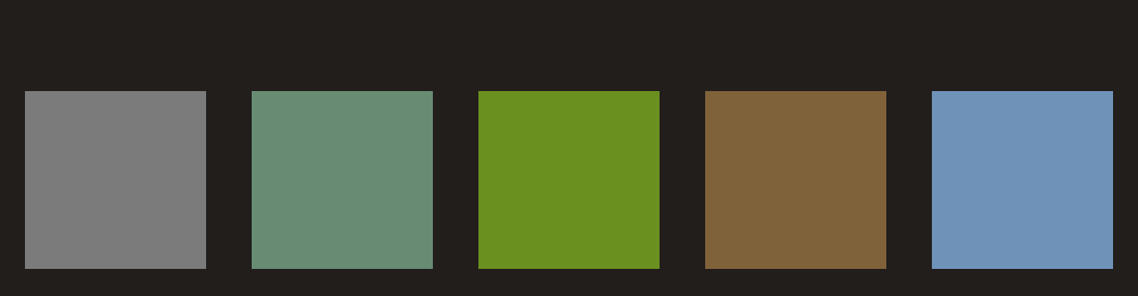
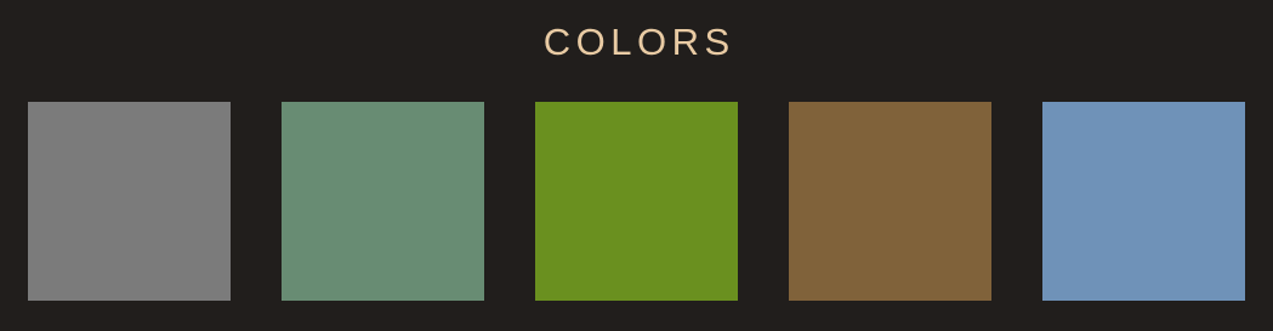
+ COLORS
